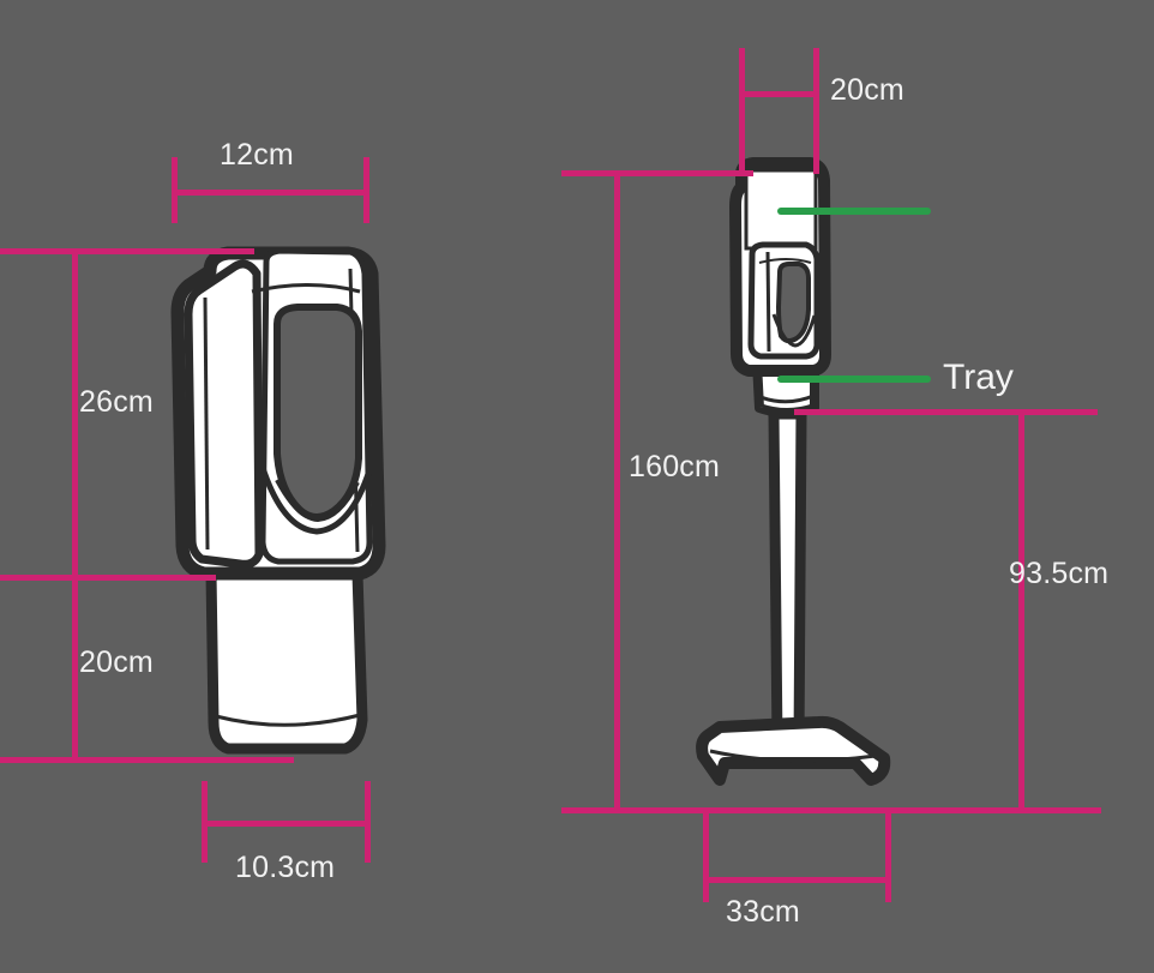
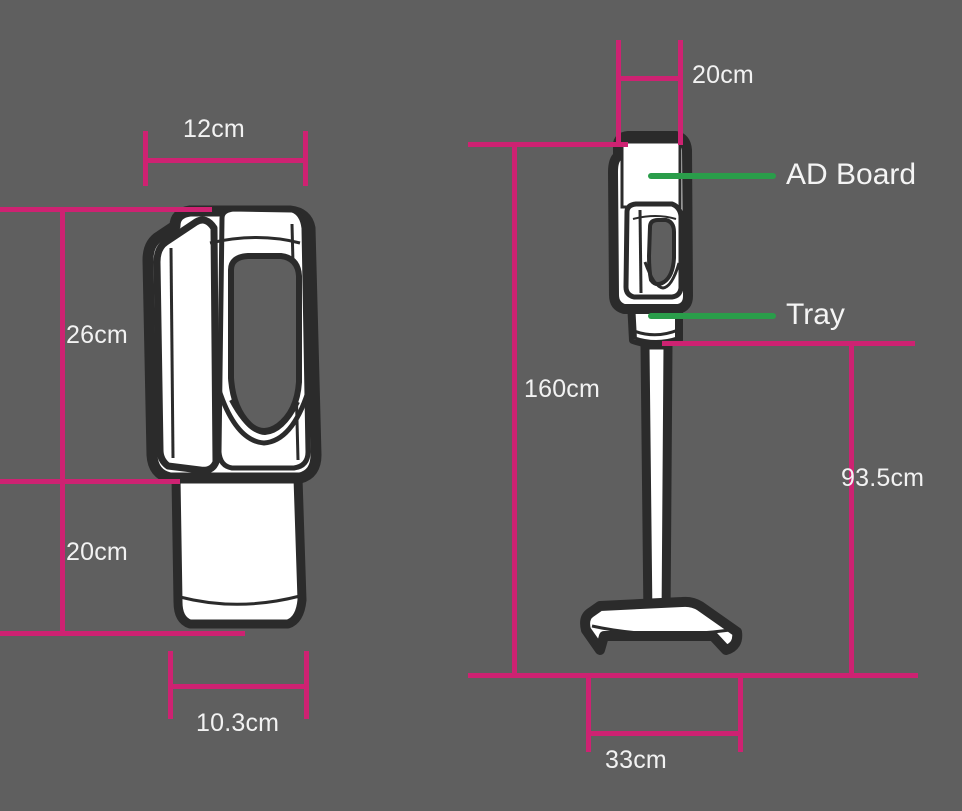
  12cm
  26cm
  20cm
  10.3cm
  20cm
  160cm
  93.5cm
  33cm
+ AD Board
  Tray
